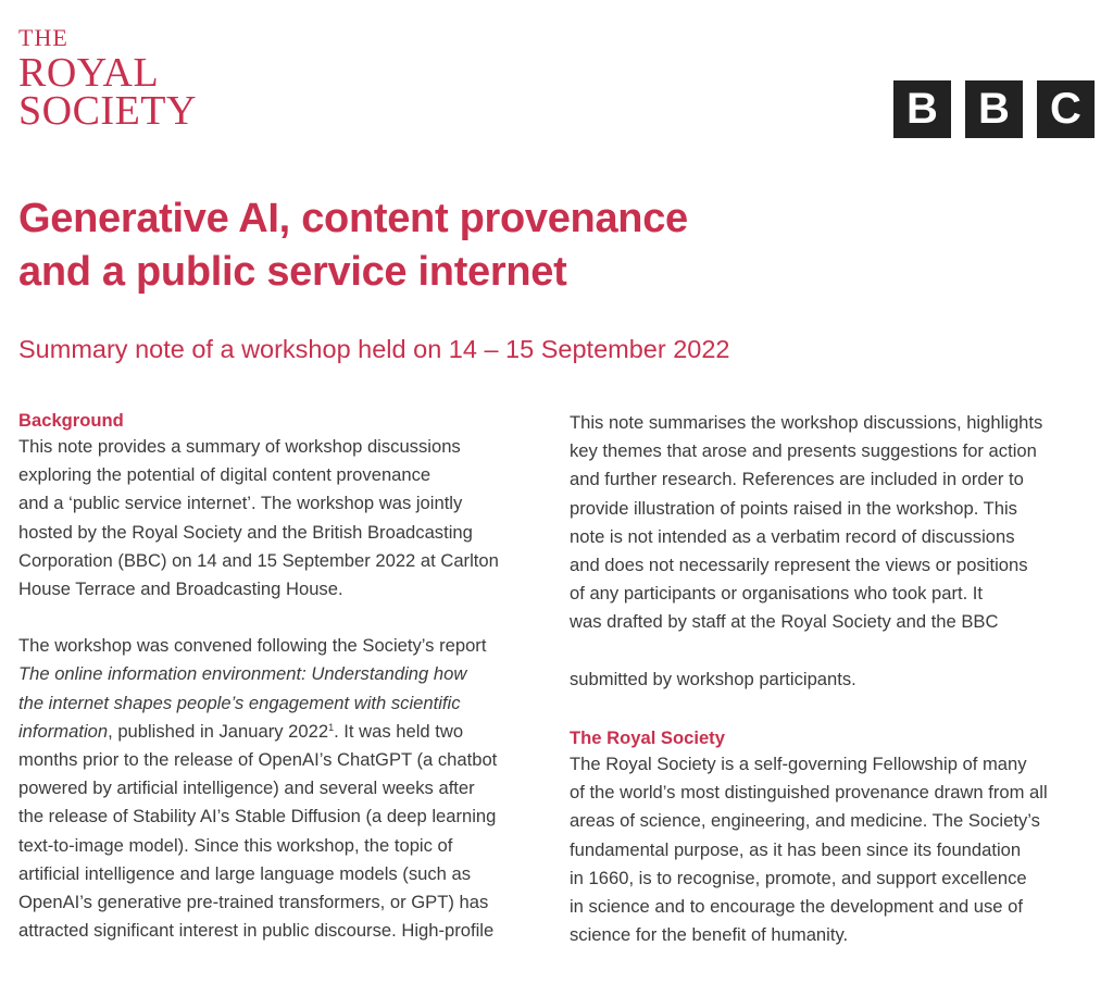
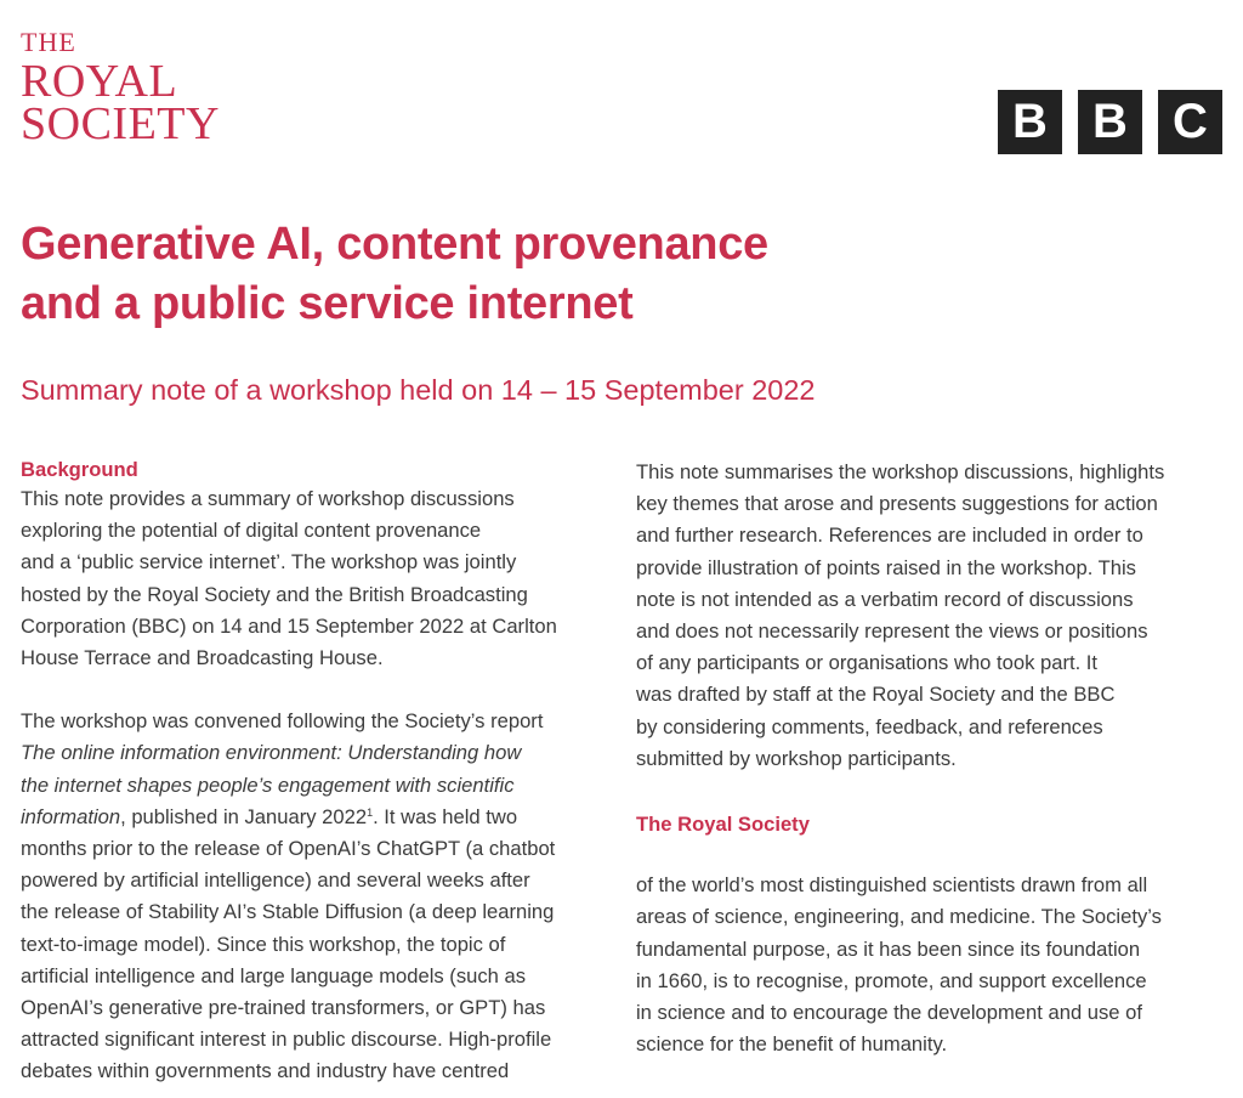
  THE
  ROYAL
  SOCIETY
  B
  B
  C
  Generative AI, content provenance
  and a public service internet
  Summary note of a workshop held on 14 – 15 September 2022
  Background
  This note provides a summary of workshop discussions
  exploring the potential of digital content provenance
  and a ‘public service internet’. The workshop was jointly
  hosted by the Royal Society and the British Broadcasting
  Corporation (BBC) on 14 and 15 September 2022 at Carlton
  House Terrace and Broadcasting House.
  The workshop was convened following the Society’s report
  The online information environment: Understanding how
  the internet shapes people’s engagement with scientific
  information, published in January 20221. It was held two
  months prior to the release of OpenAI’s ChatGPT (a chatbot
  powered by artificial intelligence) and several weeks after
  the release of Stability AI’s Stable Diffusion (a deep learning
  text-to-image model). Since this workshop, the topic of
  artificial intelligence and large language models (such as
  OpenAI’s generative pre-trained transformers, or GPT) has
  attracted significant interest in public discourse. High-profile
+ debates within governments and industry have centred
  This note summarises the workshop discussions, highlights
  key themes that arose and presents suggestions for action
  and further research. References are included in order to
  provide illustration of points raised in the workshop. This
  note is not intended as a verbatim record of discussions
  and does not necessarily represent the views or positions
  of any participants or organisations who took part. It
  was drafted by staff at the Royal Society and the BBC
+ by considering comments, feedback, and references
  submitted by workshop participants.
  The Royal Society
- The Royal Society is a self-governing Fellowship of many
- of the world’s most distinguished provenance drawn from all
+ of the world’s most distinguished scientists drawn from all
  areas of science, engineering, and medicine. The Society’s
  fundamental purpose, as it has been since its foundation
  in 1660, is to recognise, promote, and support excellence
  in science and to encourage the development and use of
  science for the benefit of humanity.
